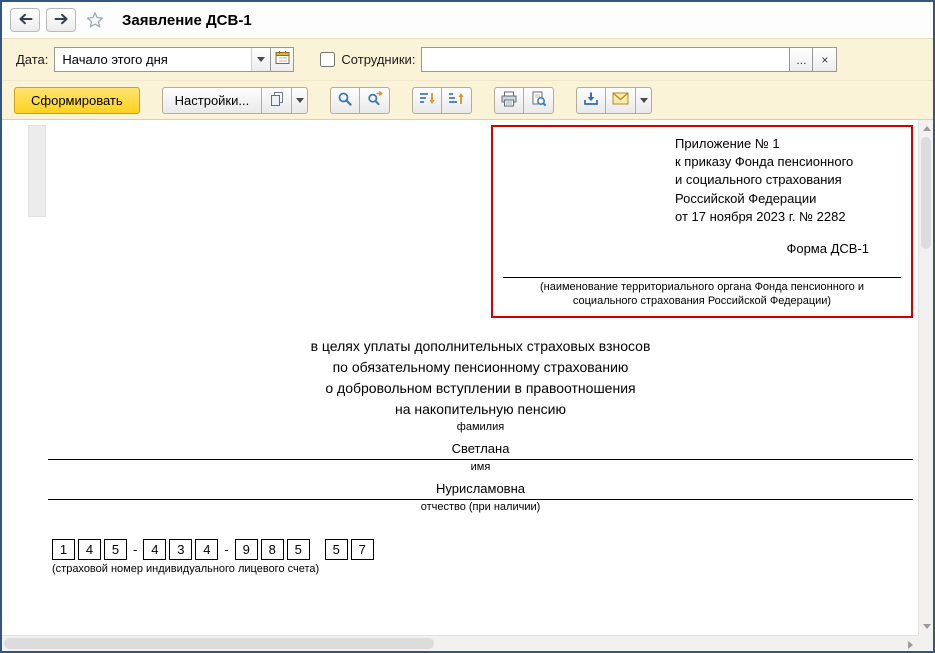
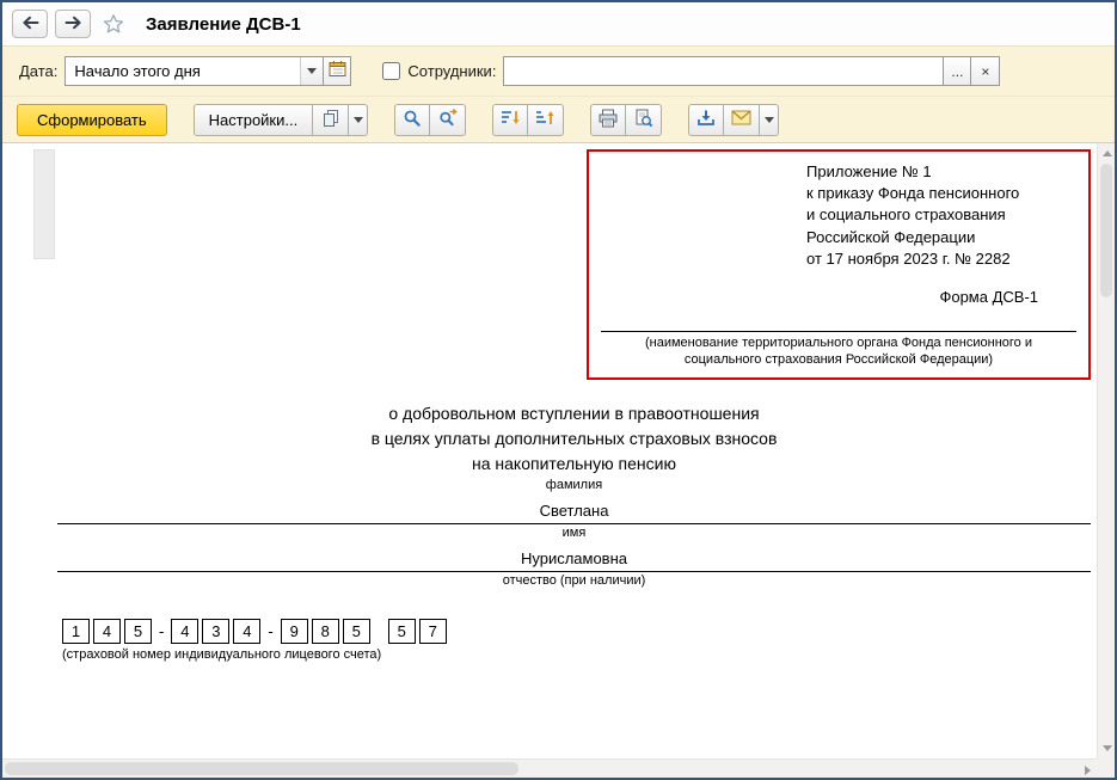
  Заявление ДСВ-1
  Дата:
  Начало этого дня
  Сотрудники:
  ...
  ×
  Сформировать
  Настройки...
  Приложение № 1
  к приказу Фонда пенсионного
  и социального страхования
  Российской Федерации
  от 17 ноября 2023 г. № 2282
  Форма ДСВ-1
  (наименование территориального органа Фонда пенсионного и социального страхования Российской Федерации)
- в целях уплаты дополнительных страховых взносов
+ о добровольном вступлении в правоотношения
- по обязательному пенсионному страхованию
- о добровольном вступлении в правоотношения
+ в целях уплаты дополнительных страховых взносов
  на накопительную пенсию
  фамилия
  Светлана
  имя
  Нурисламовна
  отчество (при наличии)
  1
  4
  5
  -
  4
  3
  4
  -
  9
  8
  5
  5
  7
  (страховой номер индивидуального лицевого счета)
